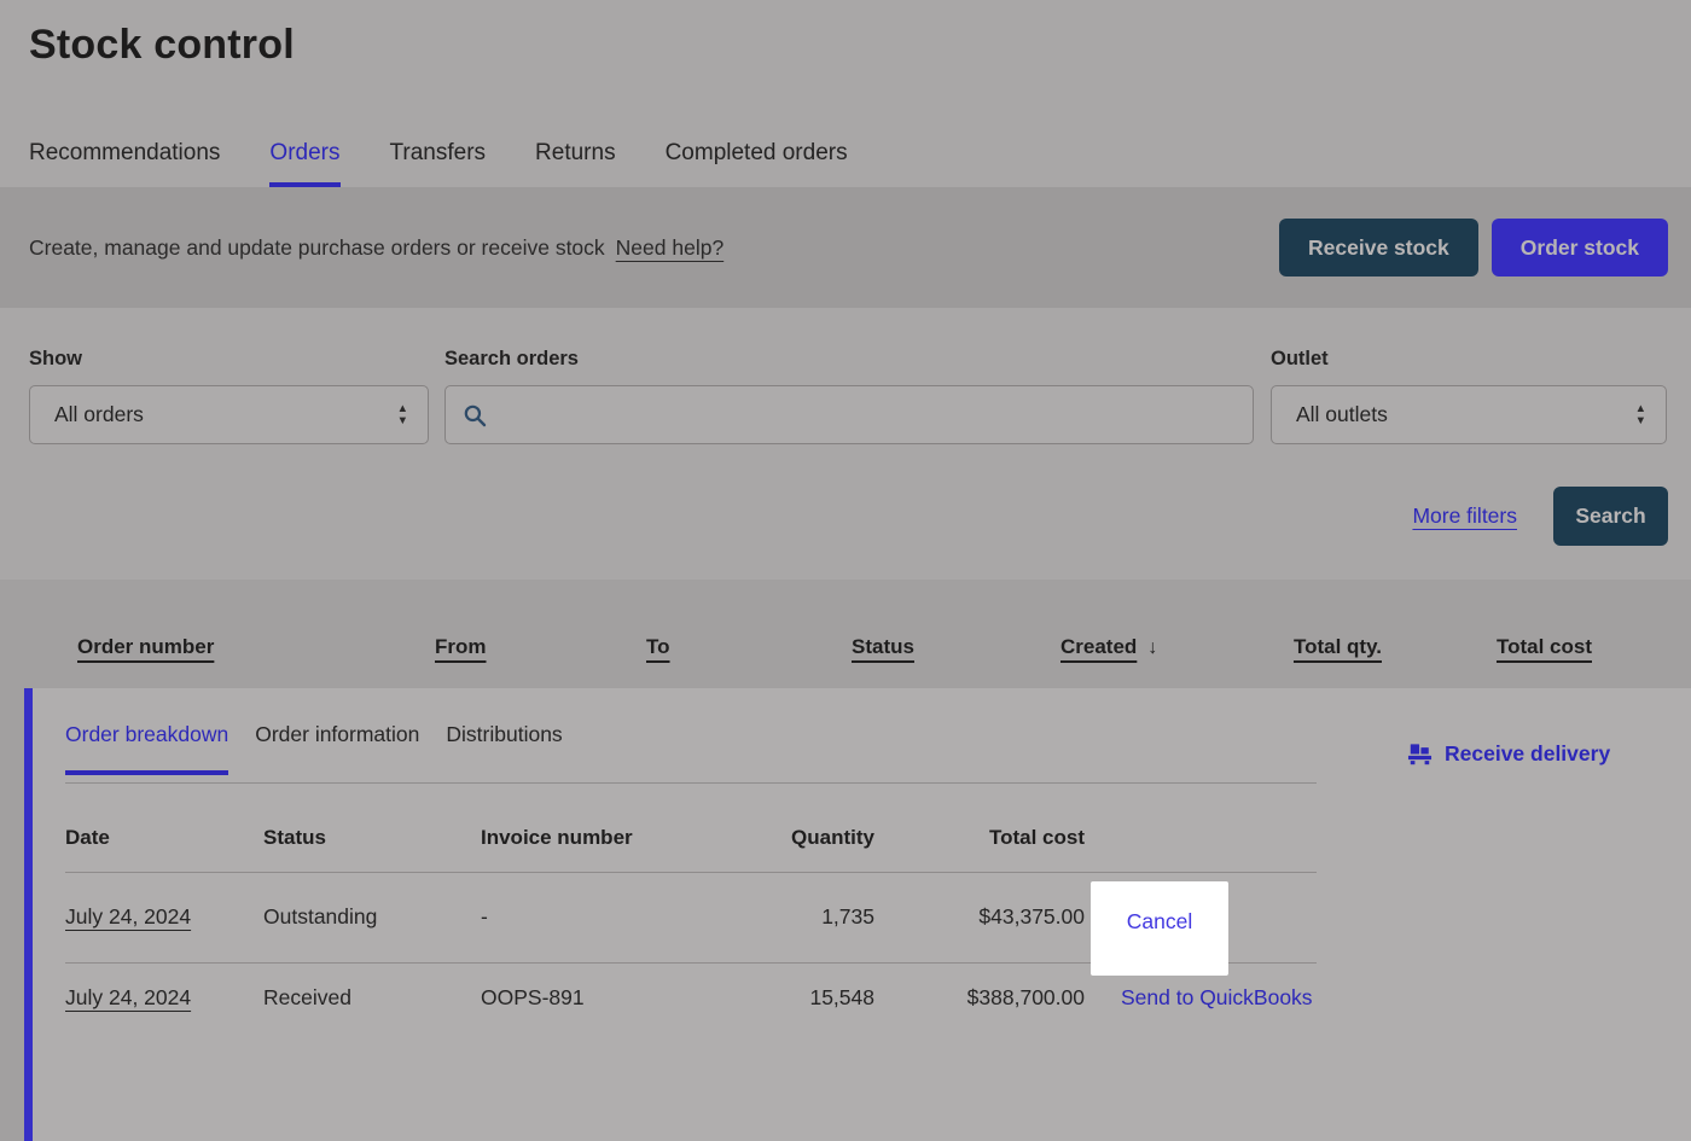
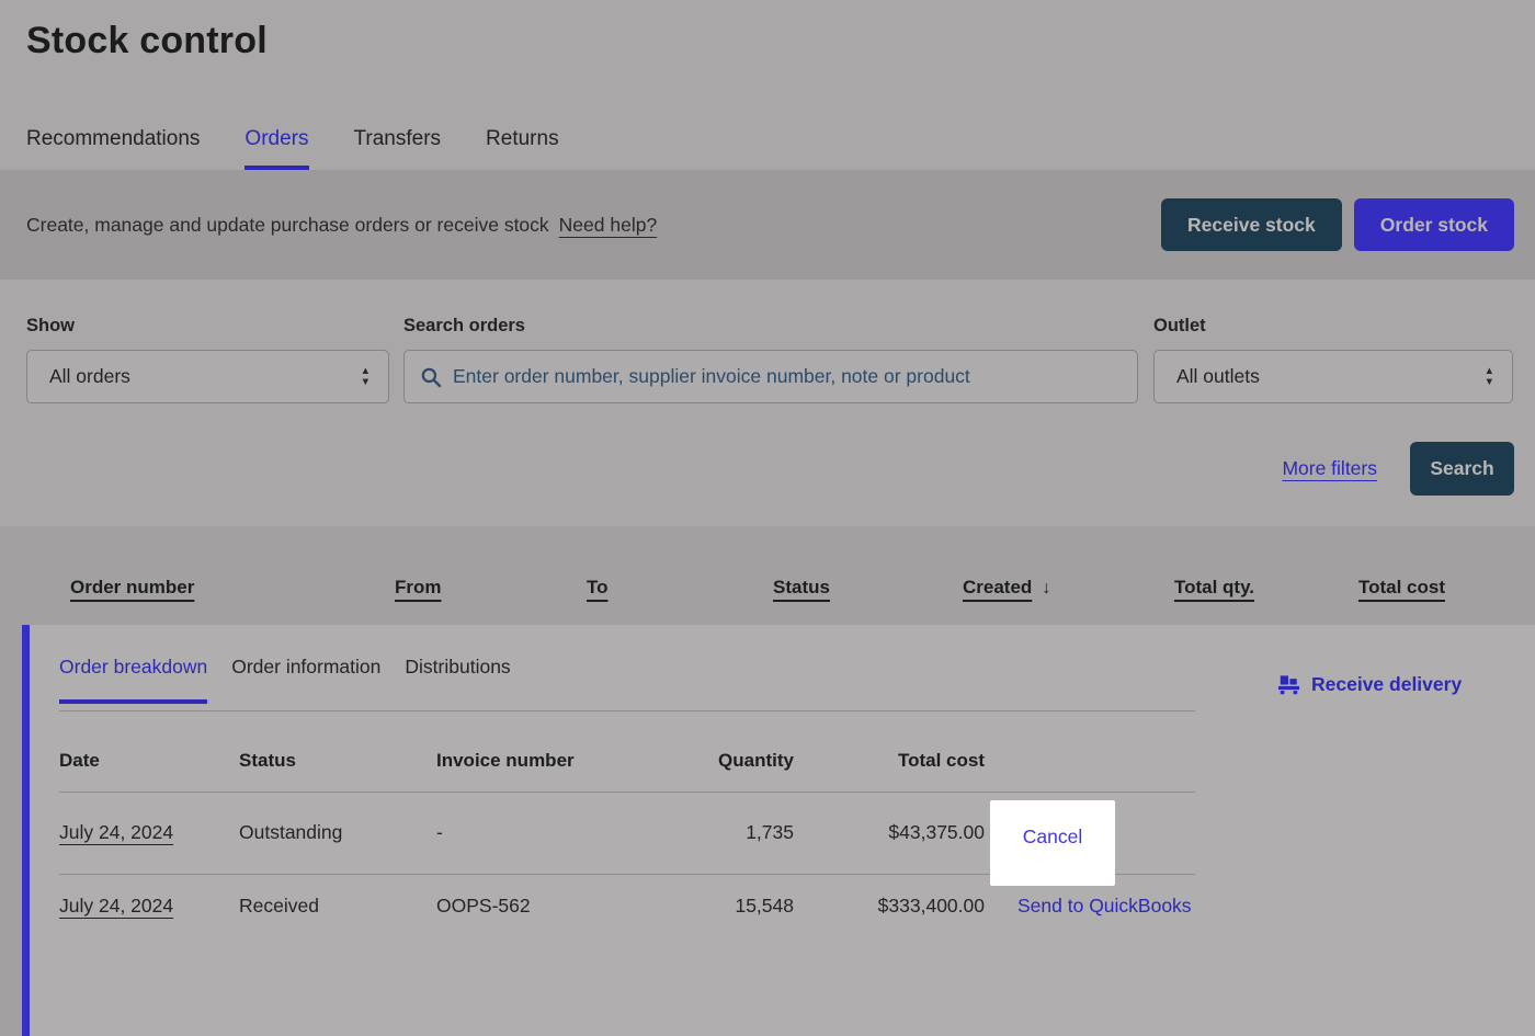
  Stock control
  Recommendations
  Orders
  Transfers
  Returns
- Completed orders
  Create, manage and update purchase orders or receive stock
  Need help?
  Receive stock
  Order stock
  Show
  Search orders
  Outlet
  All orders
  ▲
  ▼
+ Enter order number, supplier invoice number, note or product
  All outlets
  ▲
  ▼
  More filters
  Search
  Order number
  From
  To
  Status
  Created ↓
  Total qty.
  Total cost
  Order breakdown
  Order information
  Distributions
  Receive delivery
  Date
  Status
  Invoice number
  Quantity
  Total cost
  July 24, 2024
  Outstanding
  -
  1,735
  $43,375.00
  July 24, 2024
  Received
- OOPS-891
+ OOPS-562
  15,548
- $388,700.00
+ $333,400.00
  Send to QuickBooks
  Cancel
